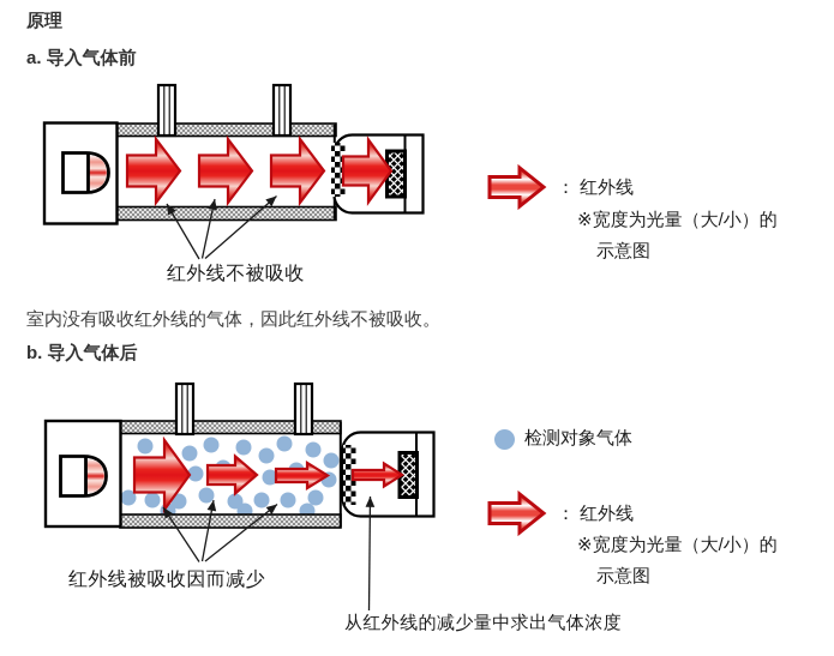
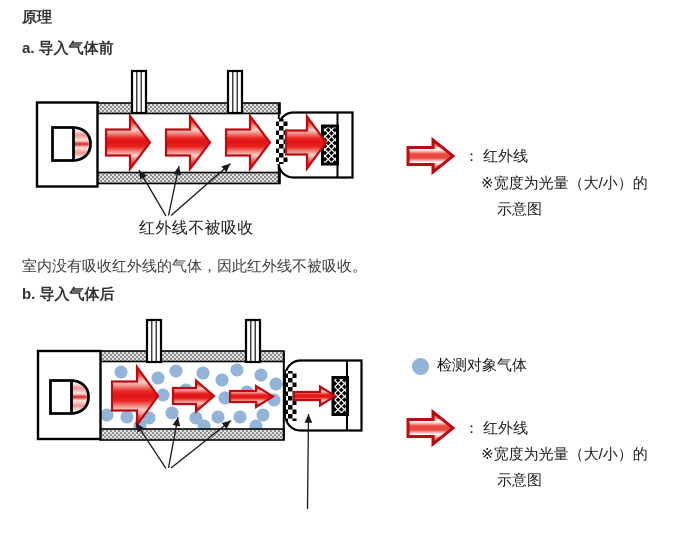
  原理
  a. 导入气体前
  红外线不被吸收
  室内没有吸收红外线的气体，因此红外线不被吸收。
  b. 导入气体后
- 红外线被吸收因而减少
- 从红外线的减少量中求出气体浓度
  ： 红外线
  ※宽度为光量（大/小）的
  示意图
  检测对象气体
  ： 红外线
  ※宽度为光量（大/小）的
  示意图
